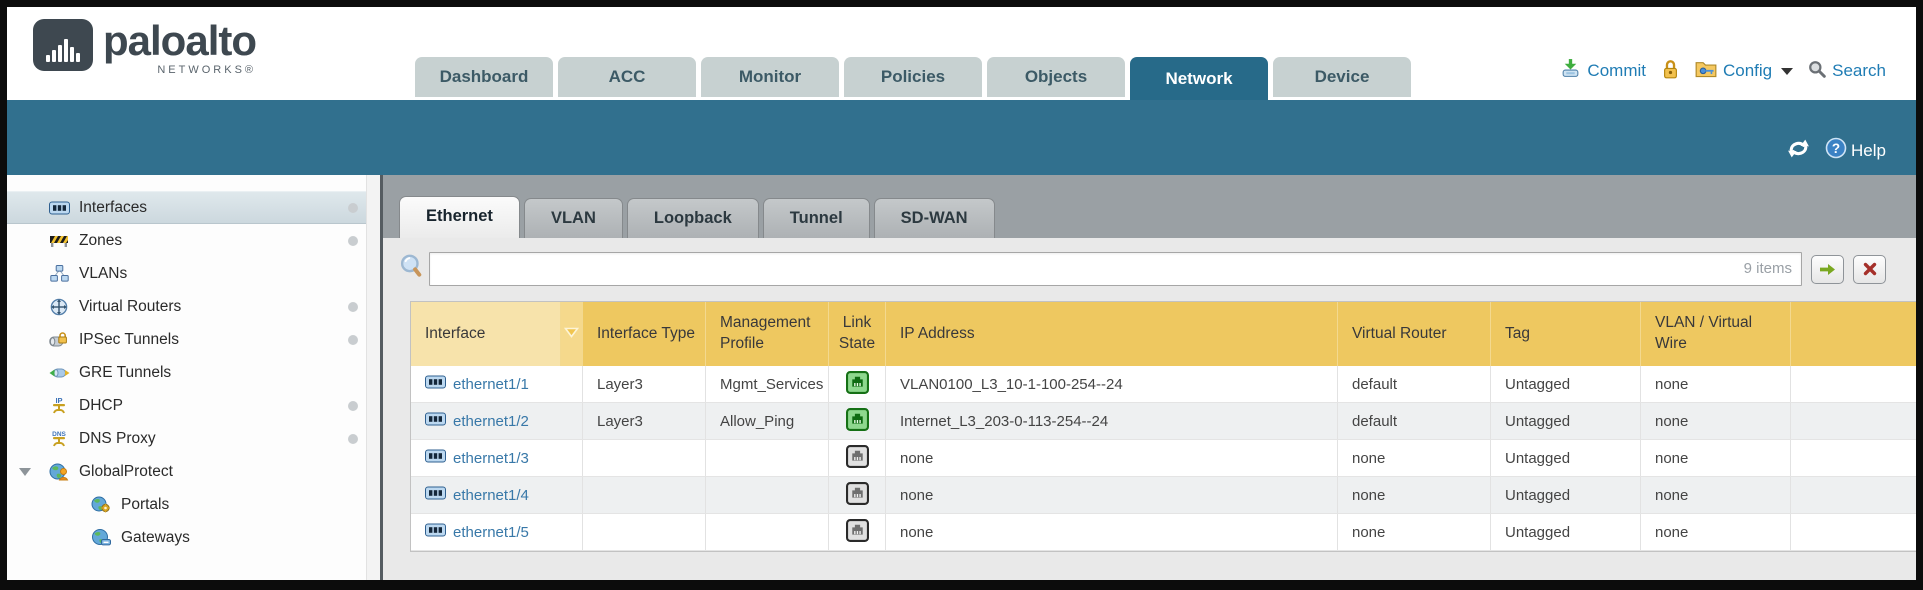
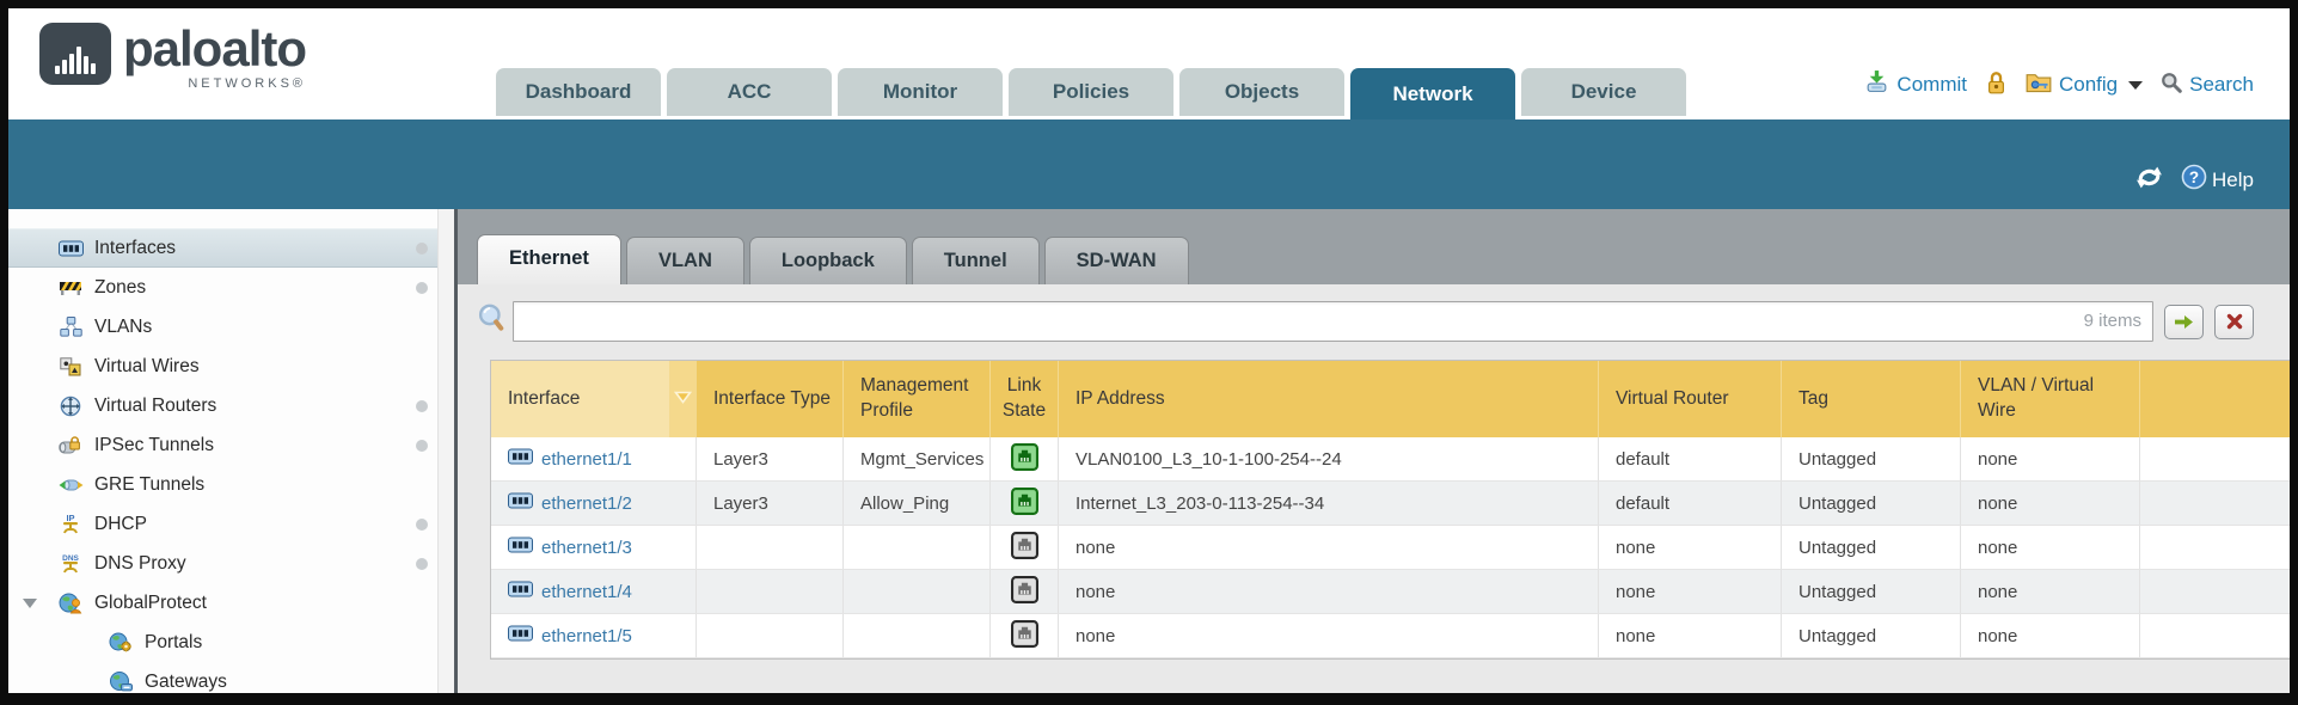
  paloalto
  NETWORKS®
  Dashboard
  ACC
  Monitor
  Policies
  Objects
  Network
  Device
  Commit
  Config
  Search
  ?
  Help
  Interfaces
  Zones
  VLANs
+ Virtual Wires
  Virtual Routers
  IPSec Tunnels
  GRE Tunnels
  IP
  DHCP
  DNS Proxy
  GlobalProtect
  Portals
  Gateways
  Ethernet
  VLAN
  Loopback
  Tunnel
  SD-WAN
  9 items
  Interface
  Interface Type
  Management Profile
  Link State
  IP Address
  Virtual Router
  Tag
  VLAN / Virtual Wire
  ethernet1/1
  Layer3
  Mgmt_Services
  VLAN0100_L3_10-1-100-254--24
  default
  Untagged
  none
  ethernet1/2
  Layer3
  Allow_Ping
- Internet_L3_203-0-113-254--24
+ Internet_L3_203-0-113-254--34
  default
  Untagged
  none
  ethernet1/3
  none
  none
  Untagged
  none
  ethernet1/4
  none
  none
  Untagged
  none
  ethernet1/5
  none
  none
  Untagged
  none
